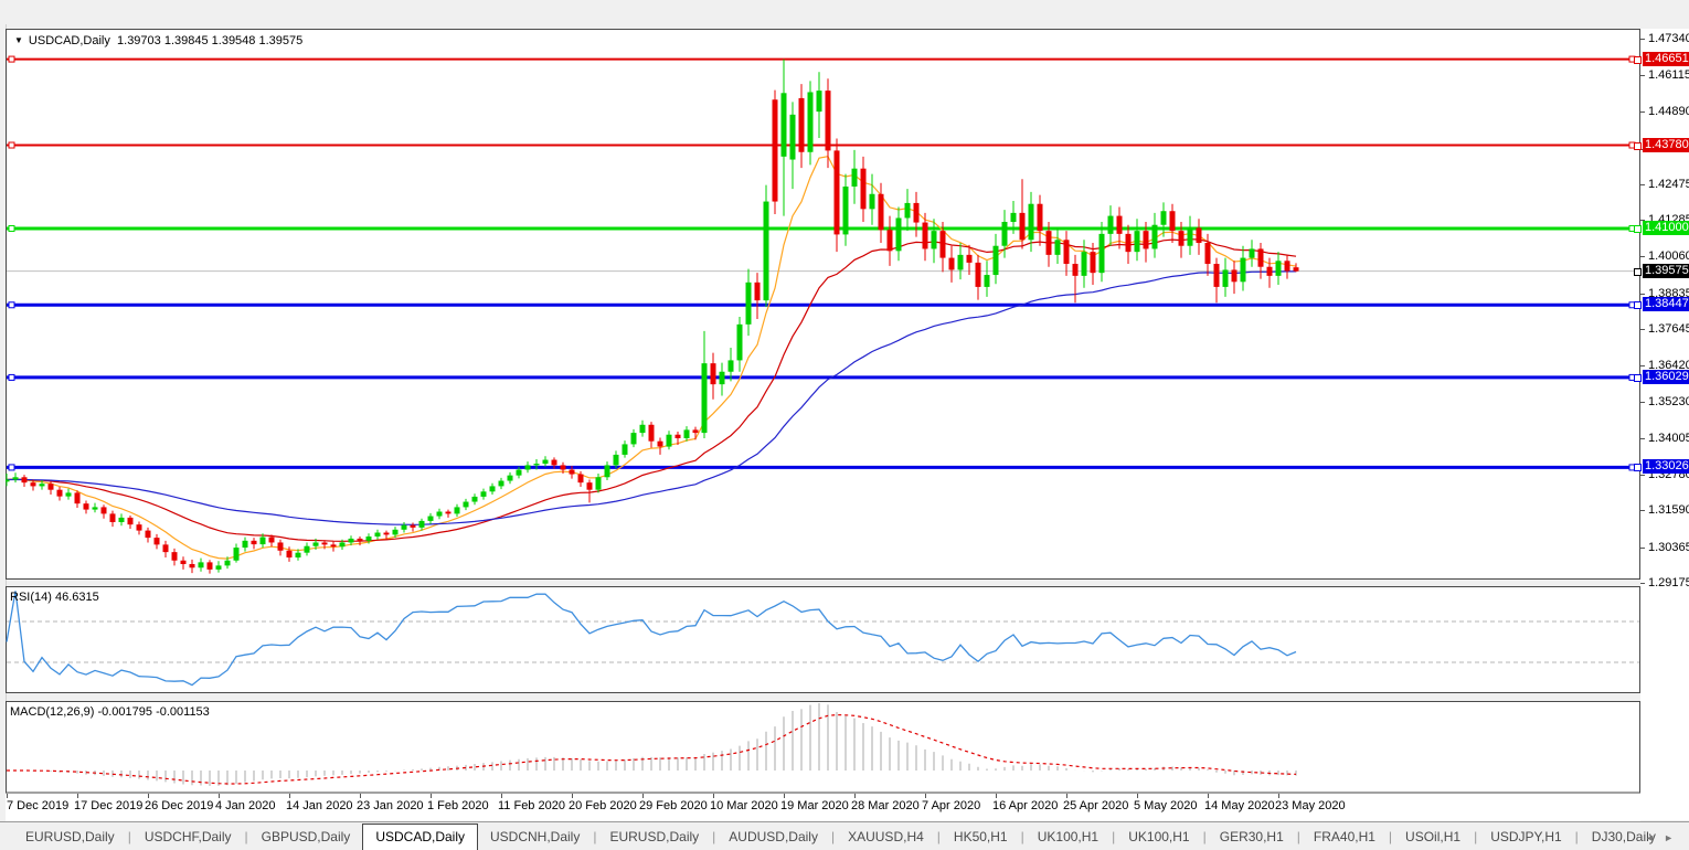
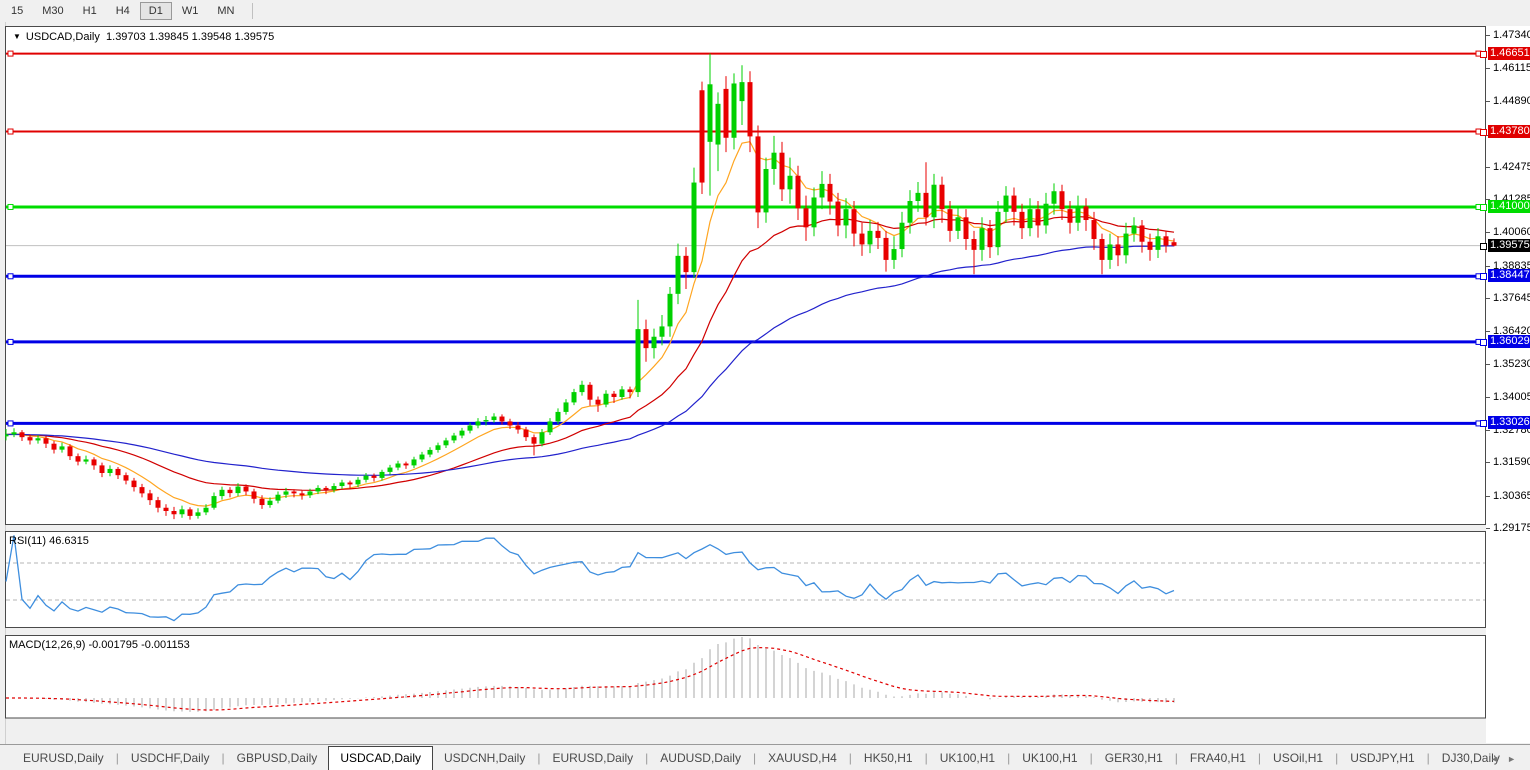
+ 15
+ M30
+ H1
+ H4
+ D1
+ W1
+ MN
  ▼ USDCAD,Daily 1.39703 1.39845 1.39548 1.39575
- RSI(14) 46.6315
+ RSI(11) 46.6315
  MACD(12,26,9) -0.001795 -0.001153
  1.4734
  1.46115
  1.4489
  1.4247
  1.4128
  1.4006
  1.3883
  1.3764
  1.3642
  1.3523
  1.3400
  1.3278
  1.3159
  1.3036
  1.2917
  1.46651
  1.43780
  1.41000
  1.38447
  1.36029
  1.33026
  1.39575
- 7 Dec 2019
- 17 Dec 2019
- 26 Dec 2019
- 4 Jan 2020
- 14 Jan 2020
- 23 Jan 2020
- 1 Feb 2020
- 11 Feb 2020
- 20 Feb 2020
- 29 Feb 2020
- 10 Mar 2020
- 19 Mar 2020
- 28 Mar 2020
- 7 Apr 2020
- 16 Apr 2020
- 25 Apr 2020
- 5 May 2020
- 14 May 2020
- 23 May 2020
  EURUSD,Daily
  |
  USDCHF,Daily
  |
  GBPUSD,Daily
  USDCAD,Daily
  USDCNH,Daily
  |
  EURUSD,Daily
  |
  AUDUSD,Daily
  |
  XAUUSD,H4
  |
  HK50,H1
  |
  UK100,H1
  |
  UK100,H1
  |
  GER30,H1
  |
  FRA40,H1
  |
  USOil,H1
  |
  USDJPY,H1
  |
  DJ30,Daily
  ◄►
